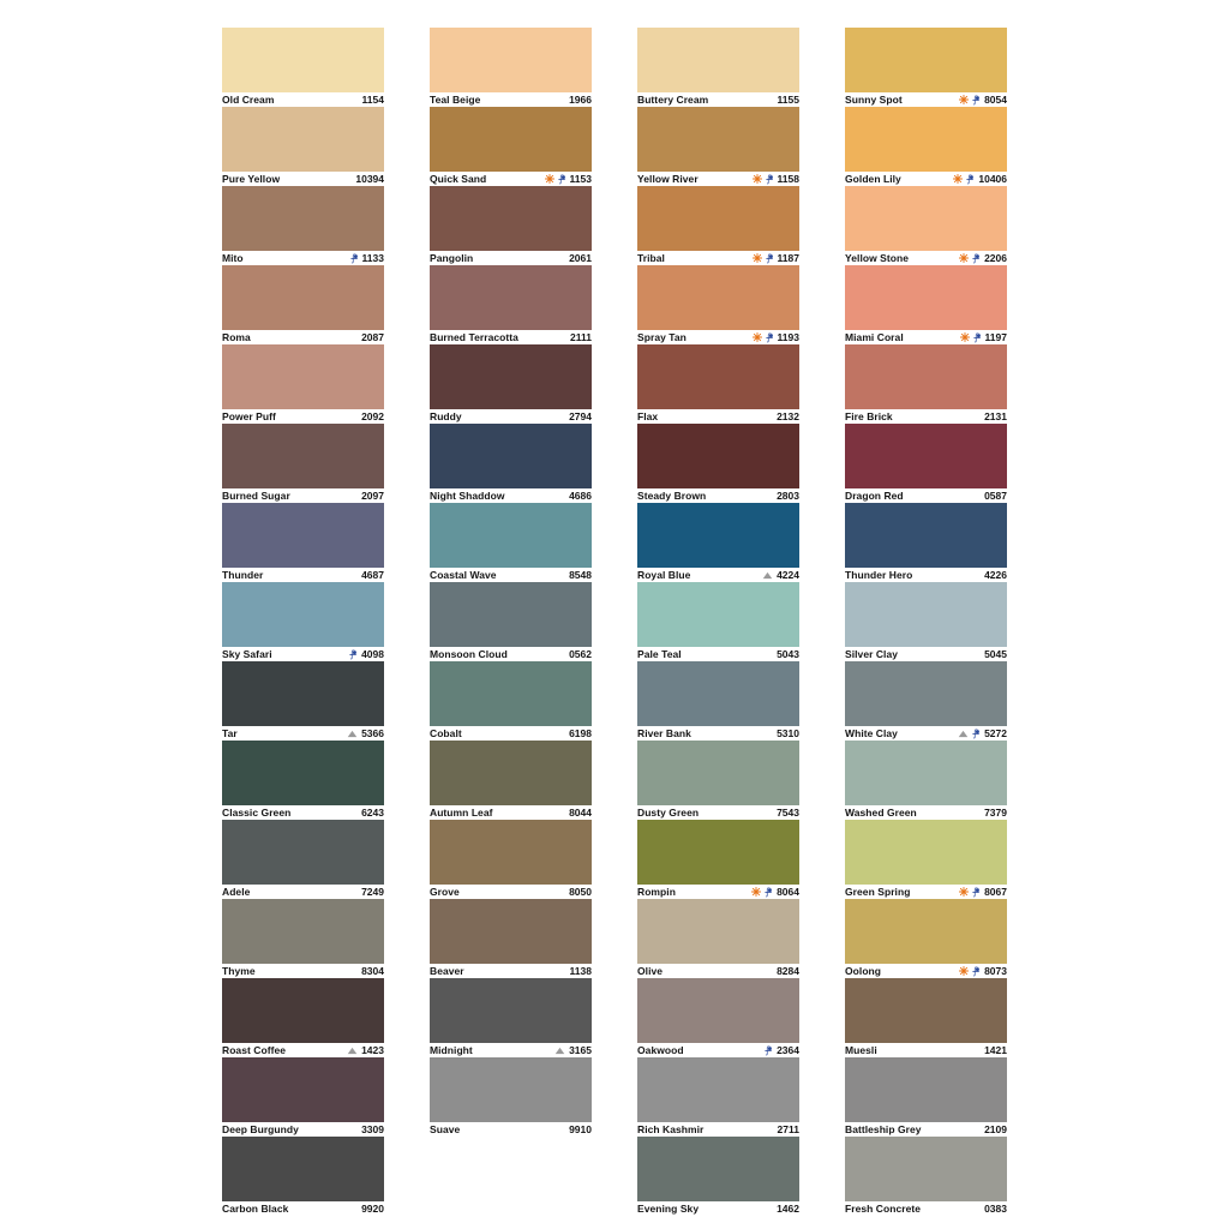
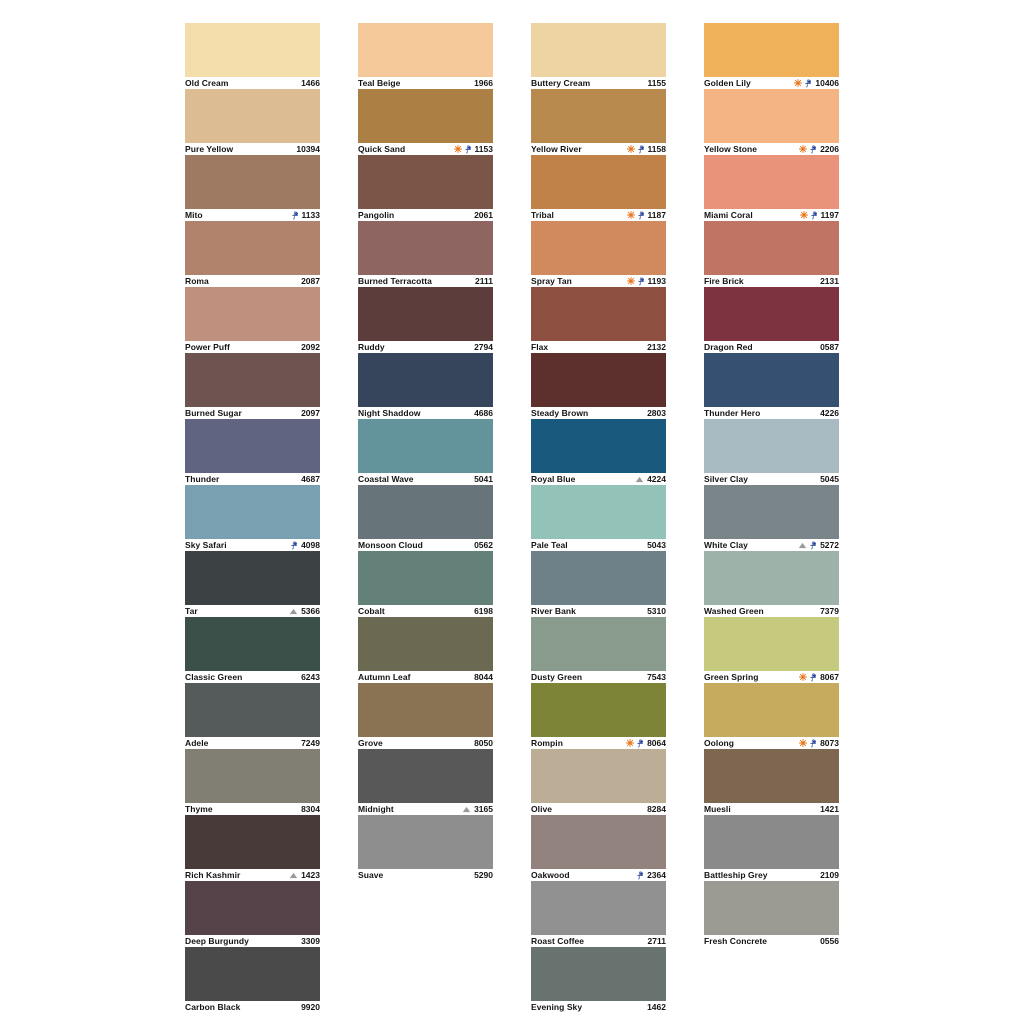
  Old Cream
- 1154
+ 1466
  Pure Yellow
  10394
  Mito
  1133
  Roma
  2087
  Power Puff
  2092
  Burned Sugar
  2097
  Thunder
  4687
  Sky Safari
  4098
  Tar
  5366
  Classic Green
  6243
  Adele
  7249
  Thyme
  8304
- Roast Coffee
+ Rich Kashmir
  1423
  Deep Burgundy
  3309
  Carbon Black
  9920
  Teal Beige
  1966
  Quick Sand
  1153
  Pangolin
  2061
  Burned Terracotta
  2111
  Ruddy
  2794
  Night Shaddow
  4686
  Coastal Wave
- 8548
+ 5041
  Monsoon Cloud
  0562
  Cobalt
  6198
  Autumn Leaf
  8044
  Grove
  8050
- Beaver
- 1138
  Midnight
  3165
  Suave
- 9910
+ 5290
  Buttery Cream
  1155
  Yellow River
  1158
  Tribal
  1187
  Spray Tan
  1193
  Flax
  2132
  Steady Brown
  2803
  Royal Blue
  4224
  Pale Teal
  5043
  River Bank
  5310
  Dusty Green
  7543
  Rompin
  8064
  Olive
  8284
  Oakwood
  2364
- Rich Kashmir
+ Roast Coffee
  2711
  Evening Sky
  1462
- Sunny Spot
- 8054
  Golden Lily
  10406
  Yellow Stone
  2206
  Miami Coral
  1197
  Fire Brick
  2131
  Dragon Red
  0587
  Thunder Hero
  4226
  Silver Clay
  5045
  White Clay
  5272
  Washed Green
  7379
  Green Spring
  8067
  Oolong
  8073
  Muesli
  1421
  Battleship Grey
  2109
  Fresh Concrete
- 0383
+ 0556
